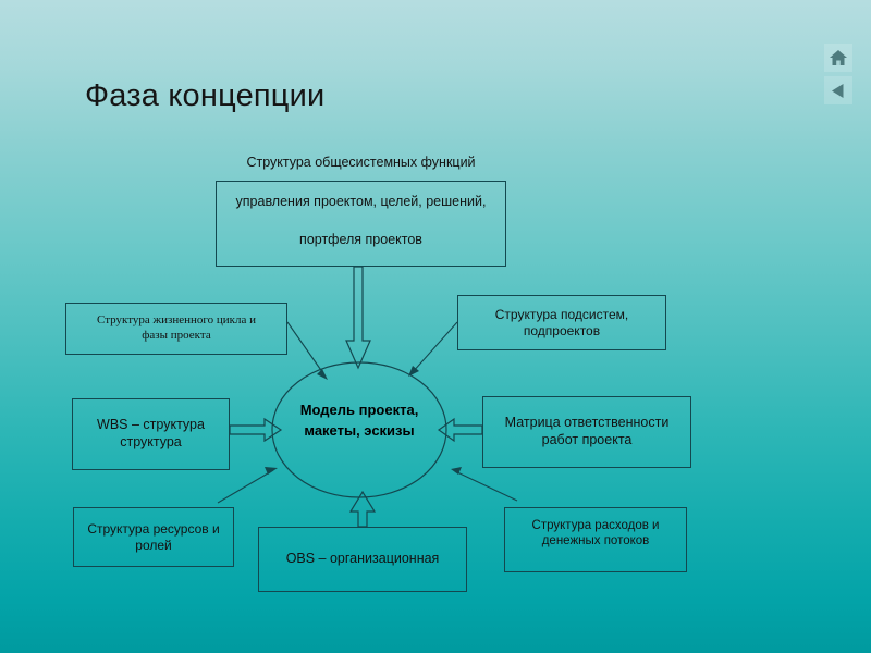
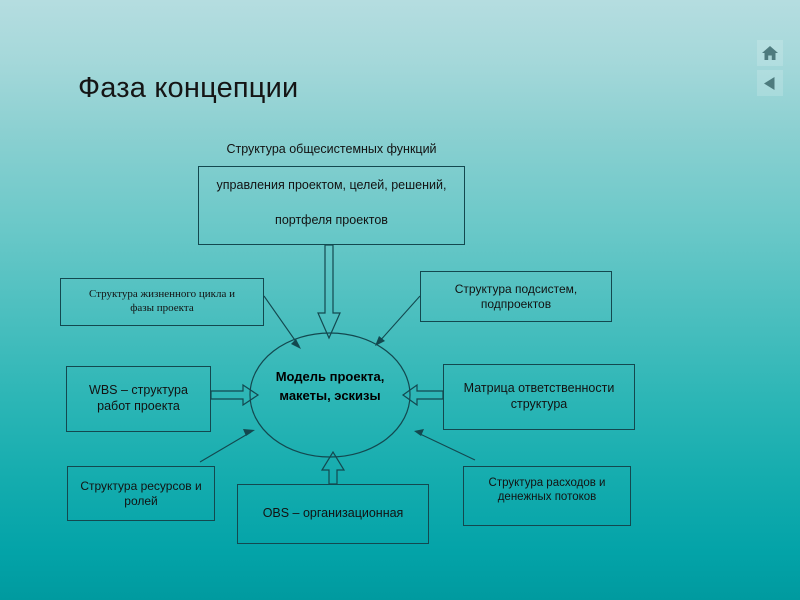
  Фаза концепции
  Структура общесистемных функций
  управления проектом, целей, решений,
  портфеля проектов
  Структура жизненного цикла и
  фазы проекта
  Структура подсистем,
  подпроектов
  WBS – структура
- структура
+ работ проекта
  Матрица ответственности
- работ проекта
+ структура
  Структура ресурсов и
  ролей
  OBS – организационная
  Структура расходов и
  денежных потоков
  Модель проекта,
  макеты, эскизы
